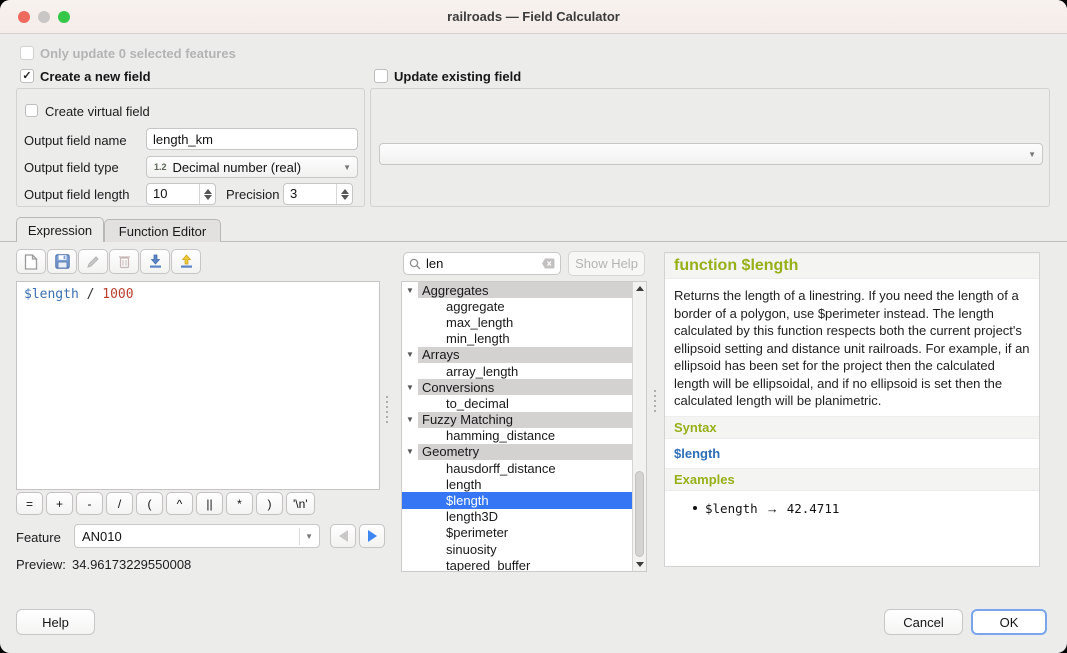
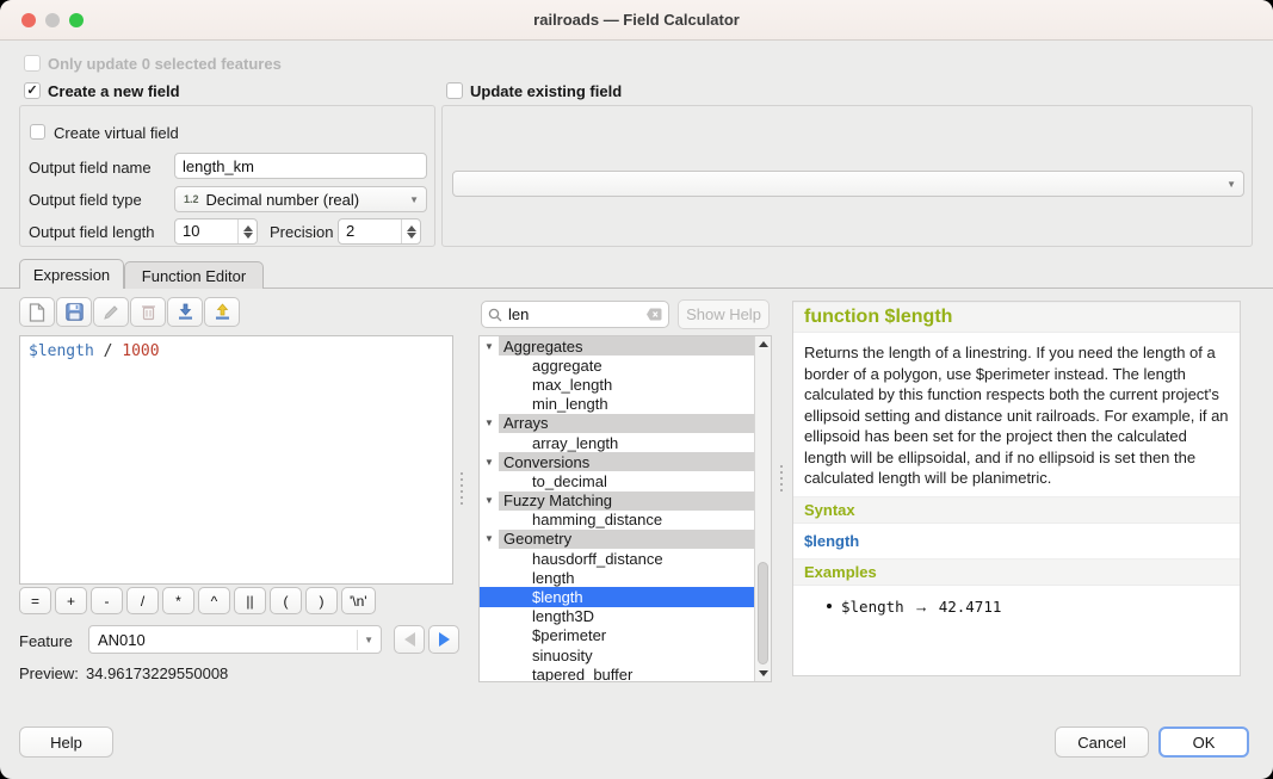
  railroads — Field Calculator
  Only update 0 selected features
  ✓
  Create a new field
  Update existing field
  Create virtual field
  Output field name
  length_km
  Output field type
  1.2
  Decimal number (real)
  ▼
  Output field length
  10
  Precision
- 3
+ 2
  ▼
  Expression
  Function Editor
  $length / 1000
  =
  +
  -
  /
- (
+ *
  ^
  ||
- *
+ (
  )
  '\n'
  Feature
  AN010
  ▼
  Preview:
  34.96173229550008
  len
  Show Help
  ▼
  Aggregates
  aggregate
  max_length
  min_length
  ▼
  Arrays
  array_length
  ▼
  Conversions
  to_decimal
  ▼
  Fuzzy Matching
  hamming_distance
  ▼
  Geometry
  hausdorff_distance
  length
  $length
  length3D
  $perimeter
  sinuosity
  tapered_buffer
  function $length
  Returns the length of a linestring. If you need the length of a border of a polygon, use $perimeter instead. The length calculated by this function respects both the current project's ellipsoid setting and distance unit railroads. For example, if an ellipsoid has been set for the project then the calculated length will be ellipsoidal, and if no ellipsoid is set then the calculated length will be planimetric.
  Syntax
  $length
  Examples
  $length
  →
  42.4711
  Help
  Cancel
  OK
